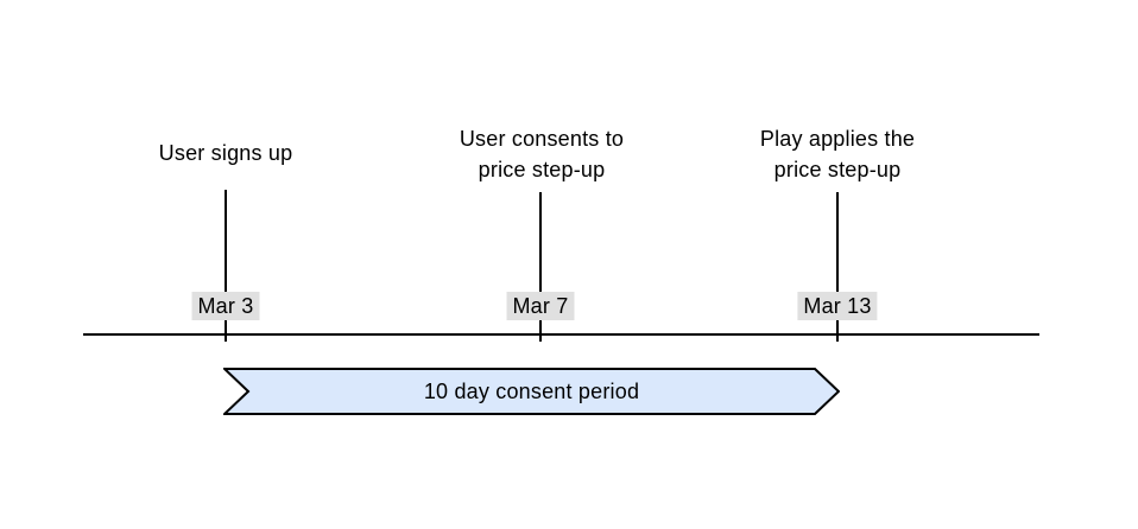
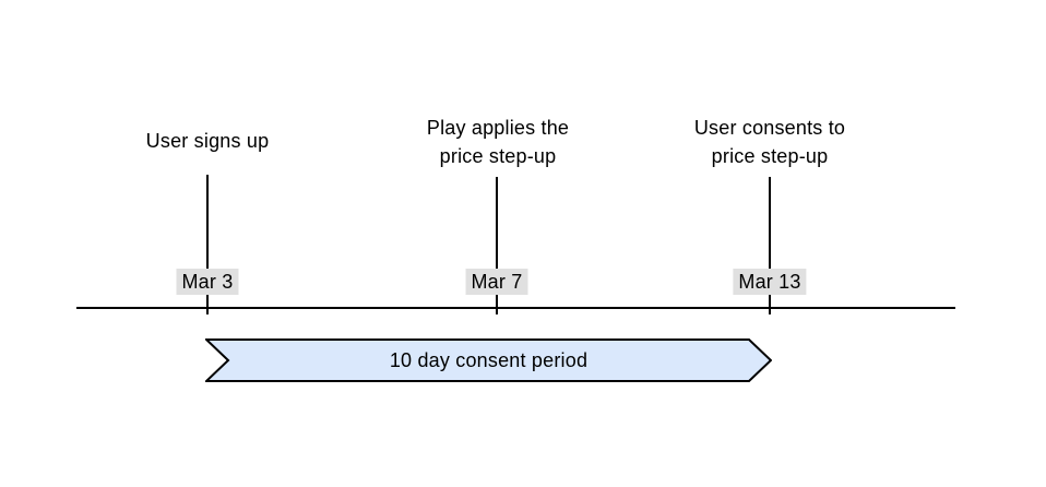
  User signs up
  Mar 3
- User consents to price step-up
+ Play applies the price step-up
  Mar 7
- Play applies the price step-up
+ User consents to price step-up
  Mar 13
  10 day consent period
